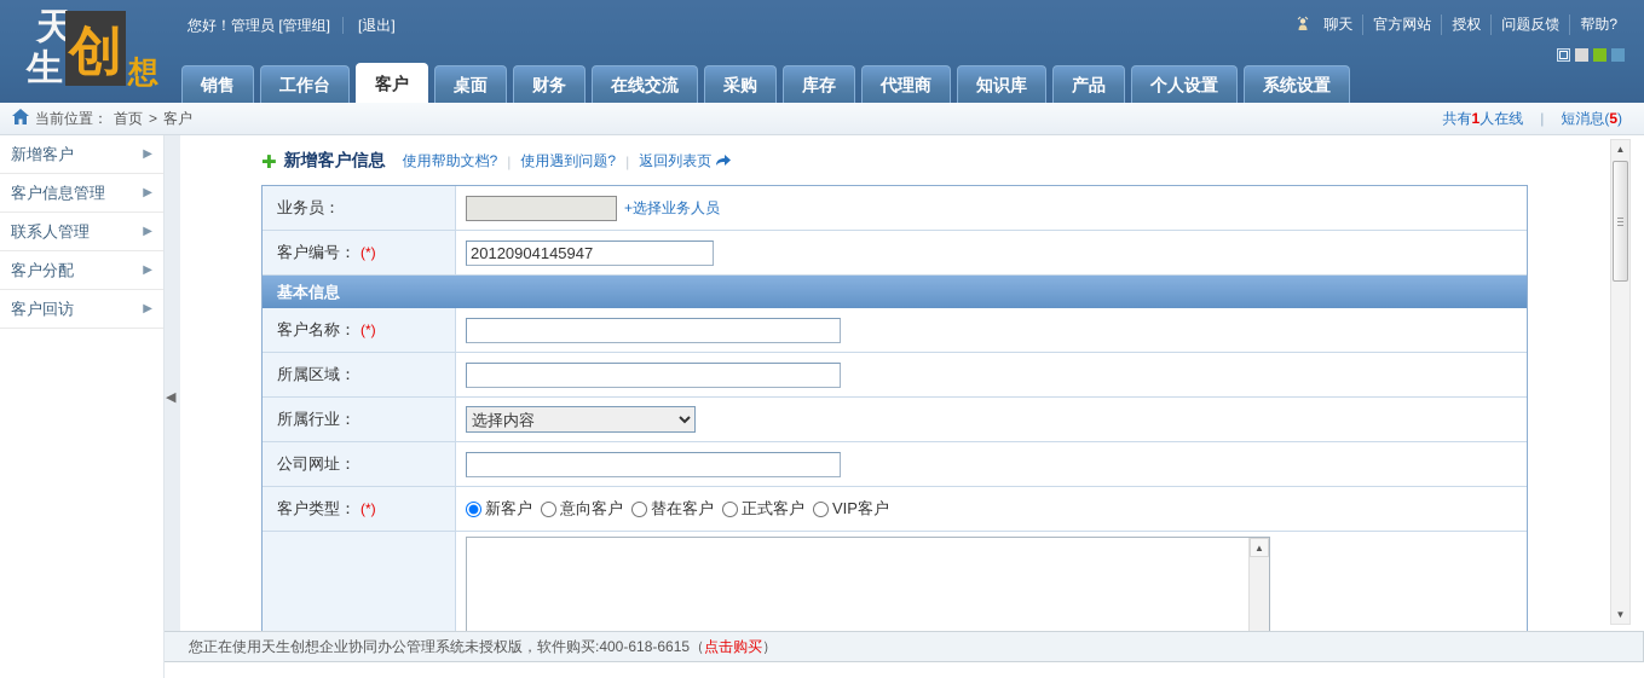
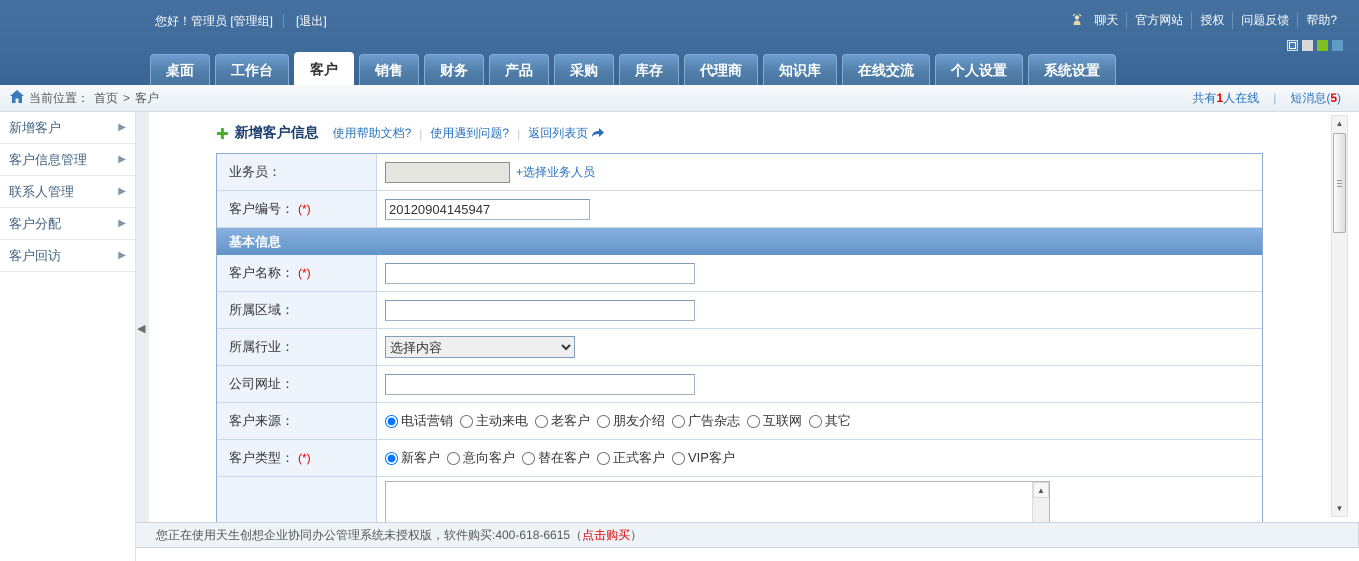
- 天
- 生
- 创
- 想
  您好！管理员 [管理组] [退出]
  聊天
  官方网站
  授权
  问题反馈
  帮助?
- 销售
+ 桌面
  工作台
  客户
- 桌面
+ 销售
  财务
- 在线交流
+ 产品
  采购
  库存
  代理商
  知识库
- 产品
+ 在线交流
  个人设置
  系统设置
  当前位置：
  首页
  >
  客户
  共有1人在线
  |
  短消息(5)
  新增客户
  ▶
  客户信息管理
  ▶
  联系人管理
  ▶
  客户分配
  ▶
  客户回访
  ▶
  ◀
  ✚
  新增客户信息
  使用帮助文档?
  |
  使用遇到问题?
  |
  返回列表页
  业务员：
  +选择业务人员
  客户编号：
  (*)
  20120904145947
  基本信息
  客户名称：
  (*)
  所属区域：
  所属行业：
  选择内容
  公司网址：
+ 客户来源：
+ 电话营销
+ 主动来电
+ 老客户
+ 朋友介绍
+ 广告杂志
+ 互联网
+ 其它
  客户类型：
  (*)
  新客户
  意向客户
  替在客户
  正式客户
  VIP客户
  ▲
  ▲
  ▼
  您正在使用天生创想企业协同办公管理系统未授权版，软件购买:400-618-6615（
  点击购买
  ）
